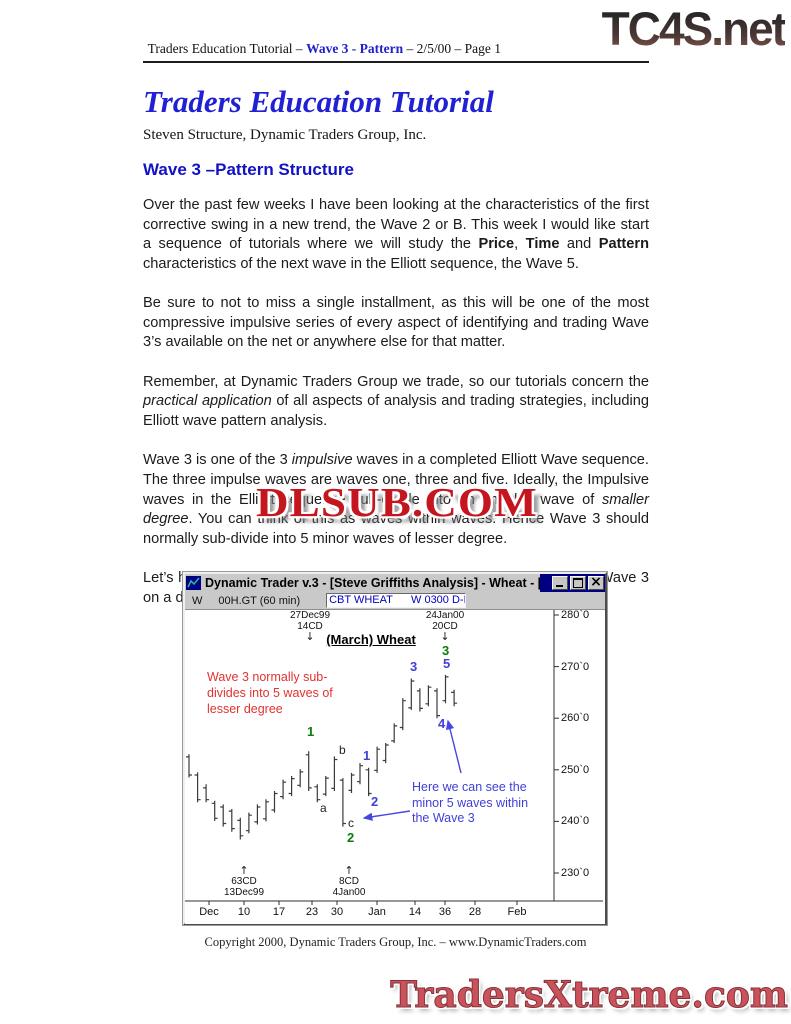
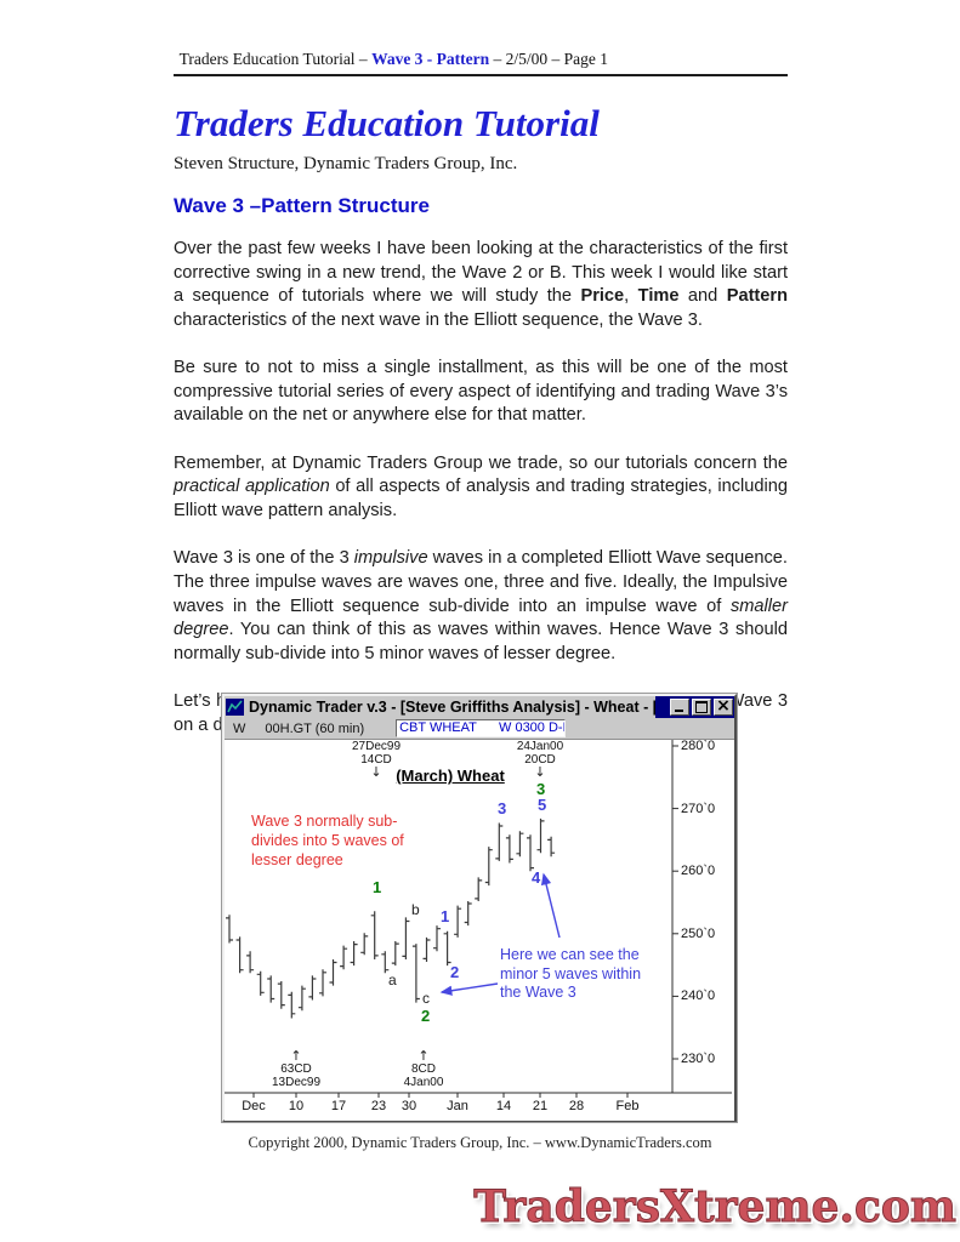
- TC4S.net
  Traders Education Tutorial – Wave 3 - Pattern – 2/5/00 – Page 1
  Traders Education Tutorial
  Steven Structure, Dynamic Traders Group, Inc.
  Wave 3 –Pattern Structure
- Over the past few weeks I have been looking at the characteristics of the first corrective swing in a new trend, the Wave 2 or B. This week I would like start a sequence of tutorials where we will study the Price, Time and Pattern characteristics of the next wave in the Elliott sequence, the Wave 5.
+ Over the past few weeks I have been looking at the characteristics of the first corrective swing in a new trend, the Wave 2 or B. This week I would like start a sequence of tutorials where we will study the Price, Time and Pattern characteristics of the next wave in the Elliott sequence, the Wave 3.
- Be sure to not to miss a single installment, as this will be one of the most compressive impulsive series of every aspect of identifying and trading Wave 3’s available on the net or anywhere else for that matter.
+ Be sure to not to miss a single installment, as this will be one of the most compressive tutorial series of every aspect of identifying and trading Wave 3’s available on the net or anywhere else for that matter.
  Remember, at Dynamic Traders Group we trade, so our tutorials concern the practical application of all aspects of analysis and trading strategies, including Elliott wave pattern analysis.
  Wave 3 is one of the 3 impulsive waves in a completed Elliott Wave sequence. The three impulse waves are waves one, three and five. Ideally, the Impulsive waves in the Elliott sequence sub-divide into an impulse wave of smaller degree. You can think of this as waves within waves. Hence Wave 3 should normally sub-divide into 5 minor waves of lesser degree.
- DLSUB.COM
  Dynamic Trader v.3 - [Steve Griffiths Analysis] - Wheat -
  W
  00H.GT (60 min)
  CBT WHEAT W 0300 D-
  (March) Wheat
  280`0
  270`0
  260`0
  250`0
  240`0
  230`0
  Dec
  10
  17
  23
  30
  Jan
  14
- 36
+ 21
  28
  Feb
  1
  2
  3
  a
  b
  c
  1
  2
  3
  4
  5
  27Dec99
  14CD
  ↓
  24Jan00
  20CD
  ↓
  ↑
  63CD
  13Dec99
  ↑
  8CD
  4Jan00
  Wave 3 normally sub-
  divides into 5 waves of
  lesser degree
  Here we can see the
  minor 5 waves within
  the Wave 3
  Copyright 2000, Dynamic Traders Group, Inc. – www.DynamicTraders.com
  TradersXtreme.com
